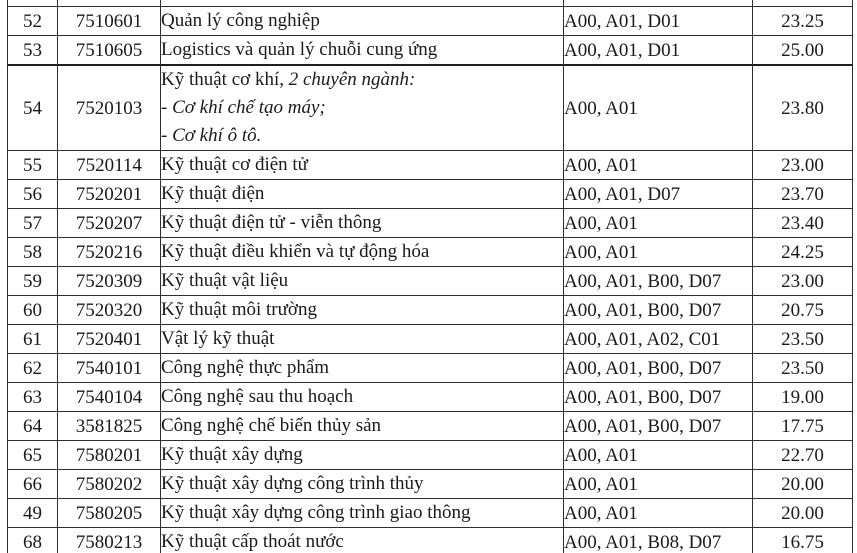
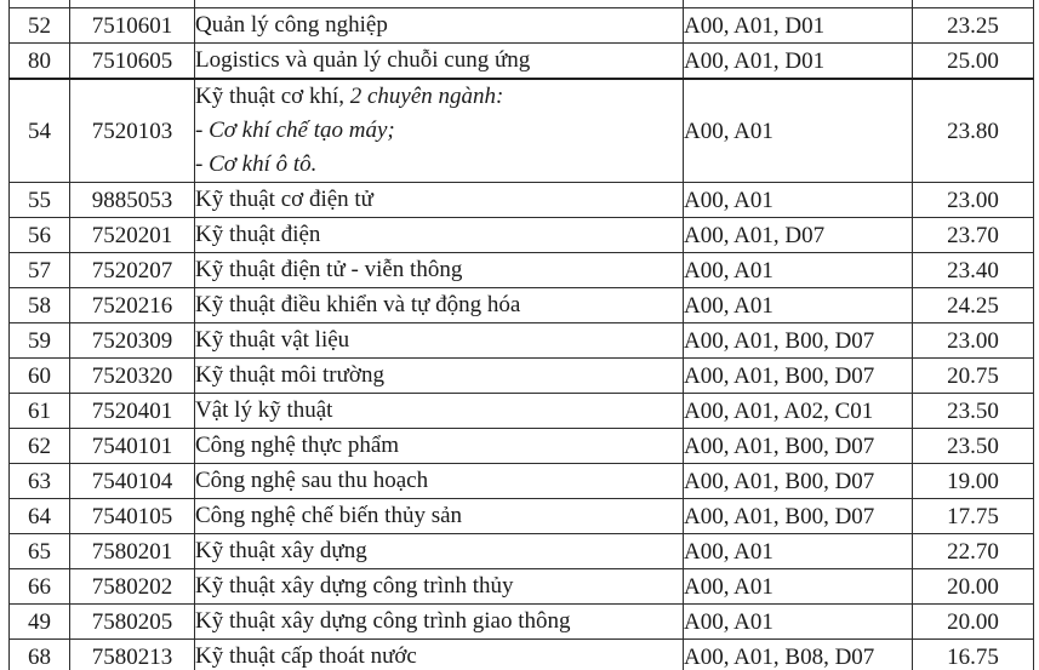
  52	7510601	Quản lý công nghiệp	A00, A01, D01	23.25
- 53	7510605	Logistics và quản lý chuỗi cung ứng	A00, A01, D01	25.00
+ 80	7510605	Logistics và quản lý chuỗi cung ứng	A00, A01, D01	25.00
  54	7520103	Kỹ thuật cơ khí, 2 chuyên ngành:- Cơ khí chế tạo máy;- Cơ khí ô tô.	A00, A01	23.80
- 55	7520114	Kỹ thuật cơ điện tử	A00, A01	23.00
+ 55	9885053	Kỹ thuật cơ điện tử	A00, A01	23.00
  56	7520201	Kỹ thuật điện	A00, A01, D07	23.70
  57	7520207	Kỹ thuật điện tử - viễn thông	A00, A01	23.40
  58	7520216	Kỹ thuật điều khiển và tự động hóa	A00, A01	24.25
  59	7520309	Kỹ thuật vật liệu	A00, A01, B00, D07	23.00
  60	7520320	Kỹ thuật môi trường	A00, A01, B00, D07	20.75
  61	7520401	Vật lý kỹ thuật	A00, A01, A02, C01	23.50
  62	7540101	Công nghệ thực phẩm	A00, A01, B00, D07	23.50
  63	7540104	Công nghệ sau thu hoạch	A00, A01, B00, D07	19.00
- 64	3581825	Công nghệ chế biến thủy sản	A00, A01, B00, D07	17.75
+ 64	7540105	Công nghệ chế biến thủy sản	A00, A01, B00, D07	17.75
  65	7580201	Kỹ thuật xây dựng	A00, A01	22.70
  66	7580202	Kỹ thuật xây dựng công trình thủy	A00, A01	20.00
  49	7580205	Kỹ thuật xây dựng công trình giao thông	A00, A01	20.00
  68	7580213	Kỹ thuật cấp thoát nước	A00, A01, B08, D07	16.75
